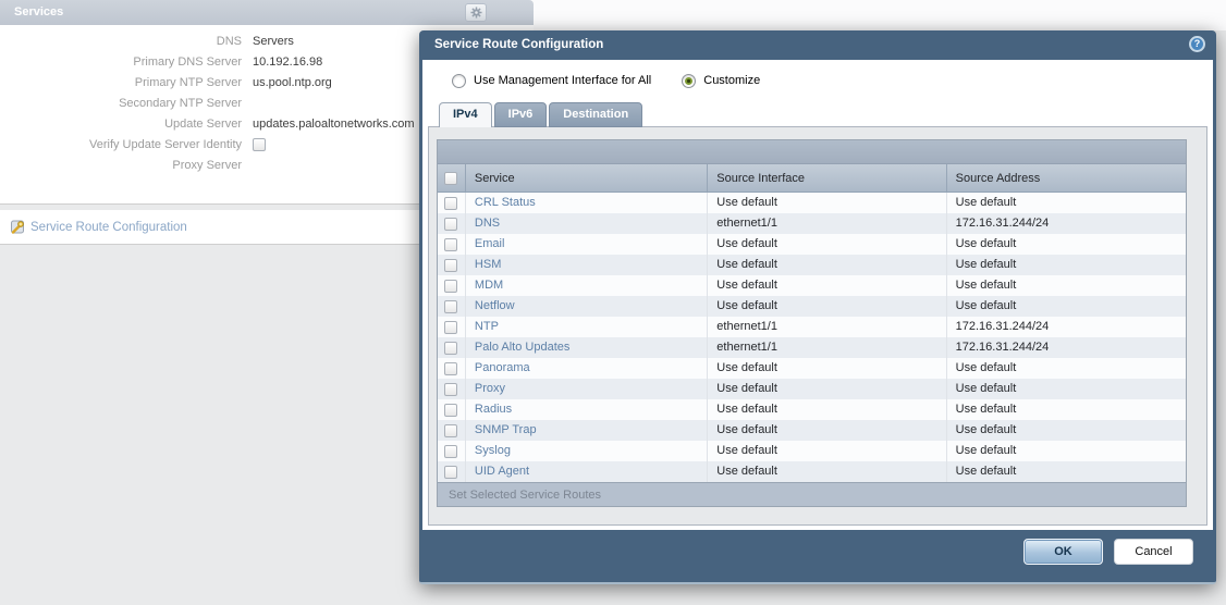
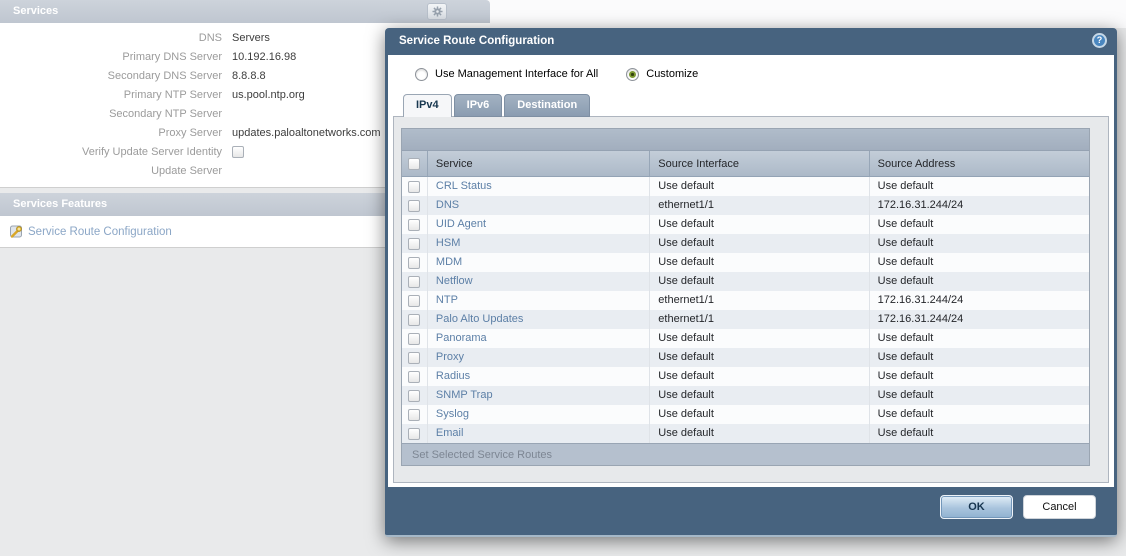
  Services
  DNS
  Servers
  Primary DNS Server
  10.192.16.98
+ Secondary DNS Server
+ 8.8.8.8
  Primary NTP Server
  us.pool.ntp.org
  Secondary NTP Server
- Update Server
+ Proxy Server
  updates.paloaltonetworks.com
  Verify Update Server Identity
- Proxy Server
+ Update Server
+ Services Features
  Service Route Configuration
  Service Route Configuration
  ?
  Use Management Interface for All
  Customize
  IPv4
  IPv6
  Destination
  Service
  Source Interface
  Source Address
  CRL Status
  Use default
  Use default
  DNS
  ethernet1/1
  172.16.31.244/24
- Email
+ UID Agent
  Use default
  Use default
  HSM
  Use default
  Use default
  MDM
  Use default
  Use default
  Netflow
  Use default
  Use default
  NTP
  ethernet1/1
  172.16.31.244/24
  Palo Alto Updates
  ethernet1/1
  172.16.31.244/24
  Panorama
  Use default
  Use default
  Proxy
  Use default
  Use default
  Radius
  Use default
  Use default
  SNMP Trap
  Use default
  Use default
  Syslog
  Use default
  Use default
- UID Agent
+ Email
  Use default
  Use default
  Set Selected Service Routes
  OK
  Cancel
